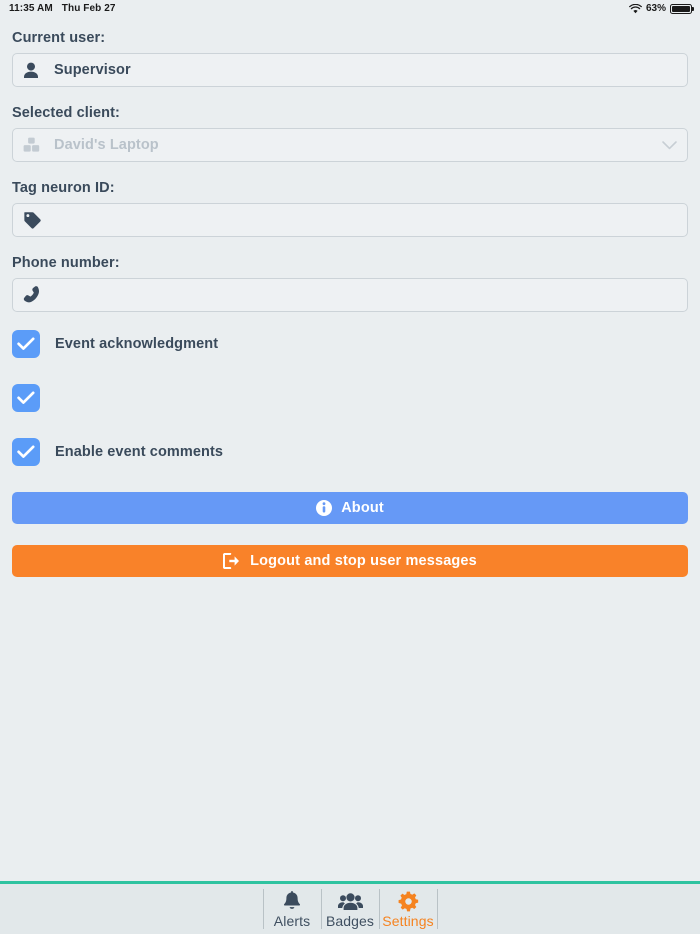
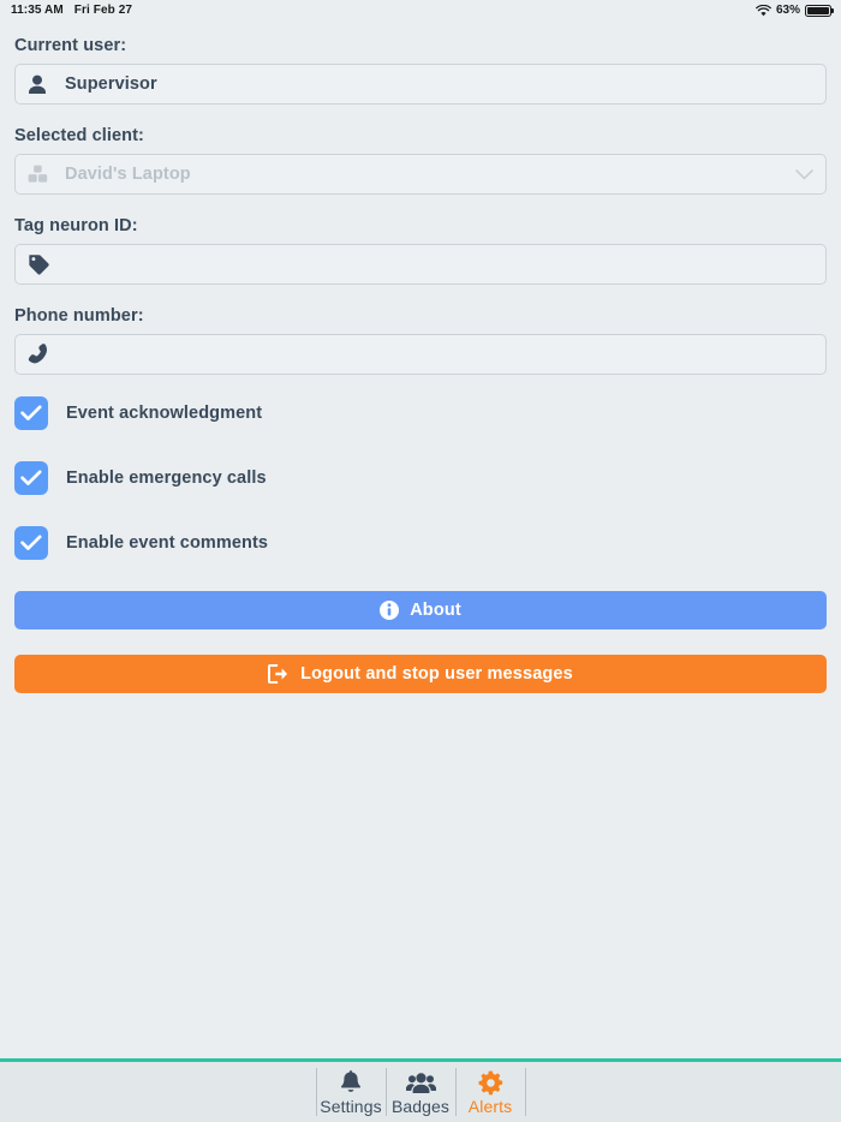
  11:35 AM
- Thu Feb 27
+ Fri Feb 27
  63%
  Current user:
  Supervisor
  Selected client:
  David's Laptop
  Tag neuron ID:
  Phone number:
  Event acknowledgment
+ Enable emergency calls
  Enable event comments
  About
  Logout and stop user messages
- Alerts
+ Settings
  Badges
- Settings
+ Alerts
